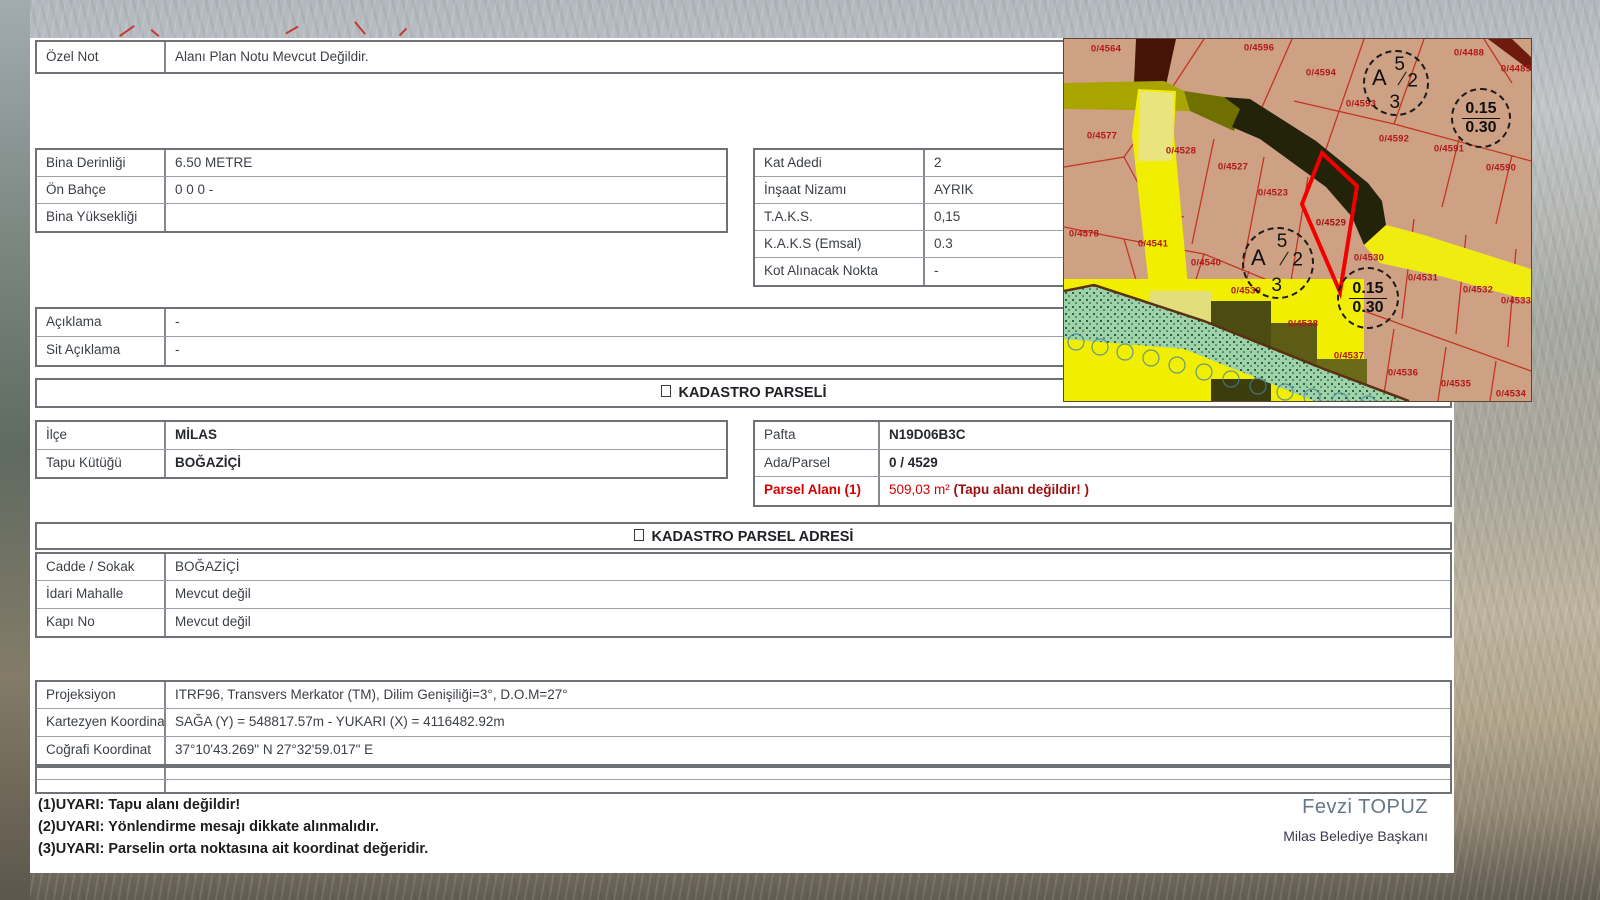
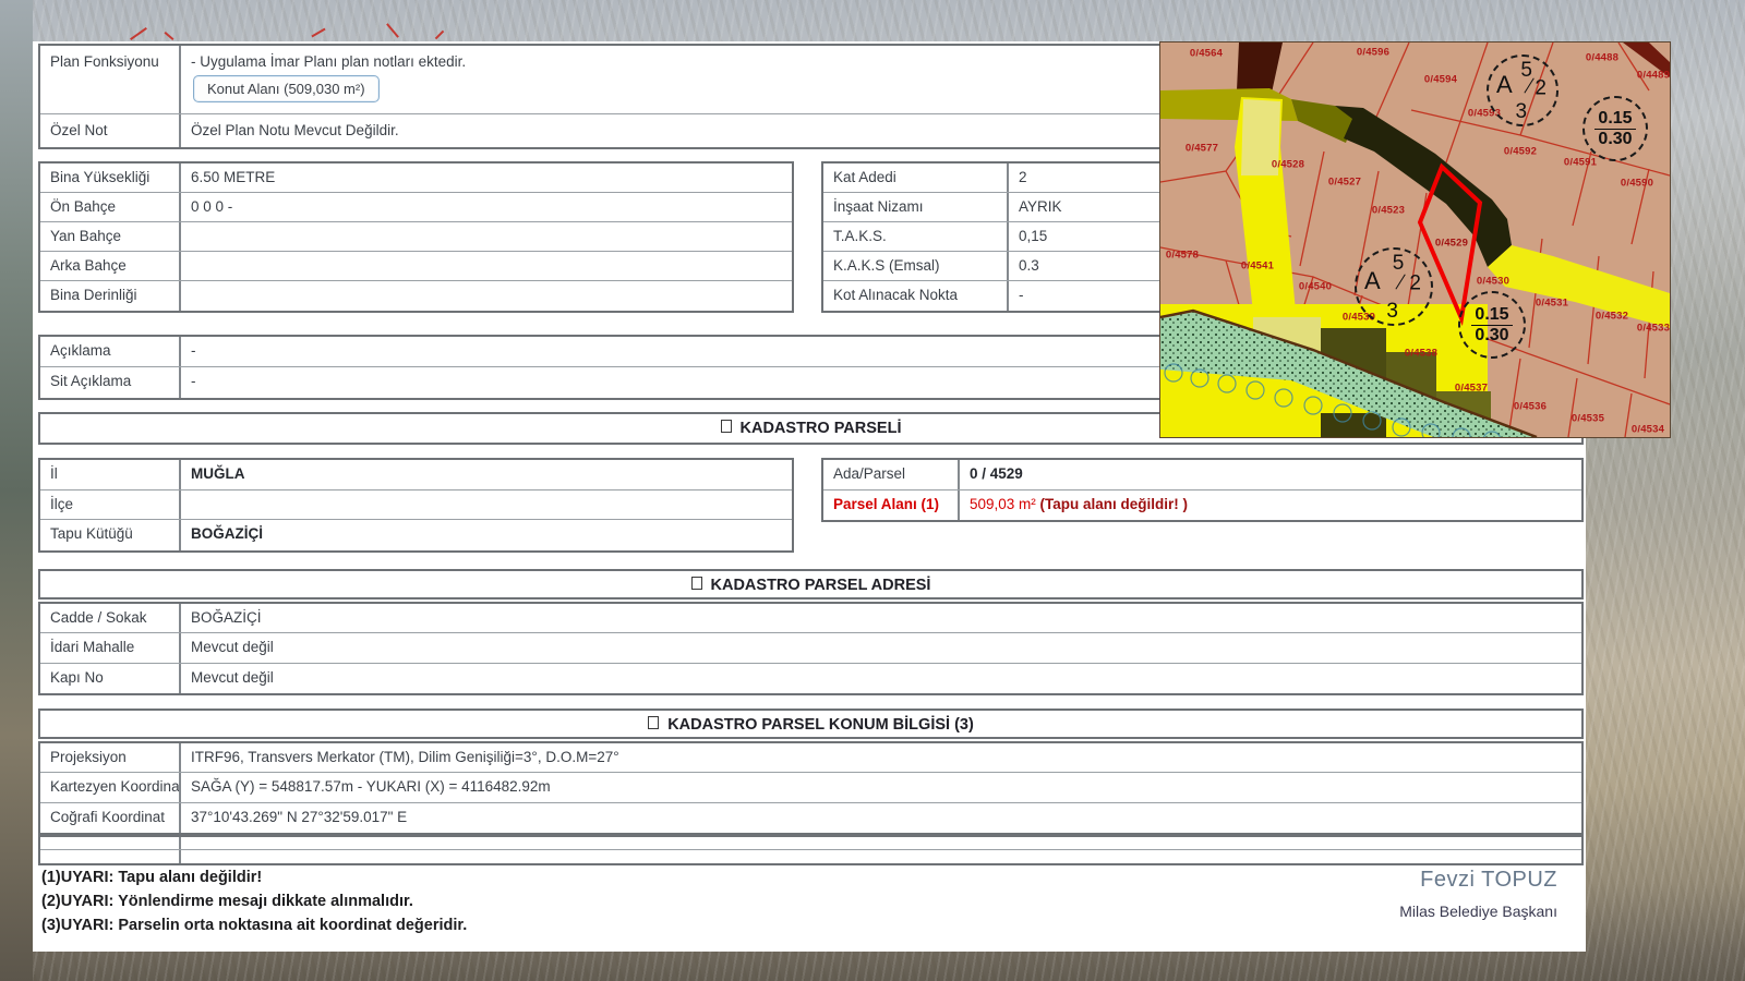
+ Plan Fonksiyonu
+ - Uygulama İmar Planı plan notları ektedir.
+ Konut Alanı (509,030 m²)
  Özel Not
- Alanı Plan Notu Mevcut Değildir.
+ Özel Plan Notu Mevcut Değildir.
- Bina Derinliği
+ Bina Yüksekliği
  6.50 METRE
  Ön Bahçe
  0 0 0 -
+ Yan Bahçe
+ Arka Bahçe
- Bina Yüksekliği
+ Bina Derinliği
  Kat Adedi
  2
  İnşaat Nizamı
  AYRIK
  T.A.K.S.
  0,15
  K.A.K.S (Emsal)
  0.3
  Kot Alınacak Nokta
  -
  Açıklama
  -
  Sit Açıklama
  -
  KADASTRO PARSELİ
+ İl
+ MUĞLA
  İlçe
- MİLAS
  Tapu Kütüğü
  BOĞAZİÇİ
- Pafta
- N19D06B3C
  Ada/Parsel
  0 / 4529
  Parsel Alanı (1)
  509,03 m² (Tapu alanı değildir! )
  KADASTRO PARSEL ADRESİ
  Cadde / Sokak
  BOĞAZİÇİ
  İdari Mahalle
  Mevcut değil
  Kapı No
  Mevcut değil
+ KADASTRO PARSEL KONUM BİLGİSİ (3)
  Projeksiyon
  ITRF96, Transvers Merkator (TM), Dilim Genişiliği=3°, D.O.M=27°
  Kartezyen Koordina
  SAĞA (Y) = 548817.57m - YUKARI (X) = 4116482.92m
  Coğrafi Koordinat
  37°10'43.269" N 27°32'59.017" E
  (1)UYARI: Tapu alanı değildir!
  (2)UYARI: Yönlendirme mesajı dikkate alınmalıdır.
  (3)UYARI: Parselin orta noktasına ait koordinat değeridir.
  Fevzi TOPUZ
  Milas Belediye Başkanı
  0/4564
  0/4596
  0/4594
  0/4488
  0/4489
  0/4593
  0/4592
  0/4591
  0/4590
  0/4577
  0/4528
  0/4527
  0/4523
  0/4529
  0/4578
  0/4541
  0/4540
  0/4539
  0/4530
  0/4531
  0/4532
  0/4533
  0/4538
  0/4537
  0/4536
  0/4535
  0/4534
  5
  A
  2
  3
  0.15
  0.30
  5
  A
  2
  3
  0.15
  0.30
